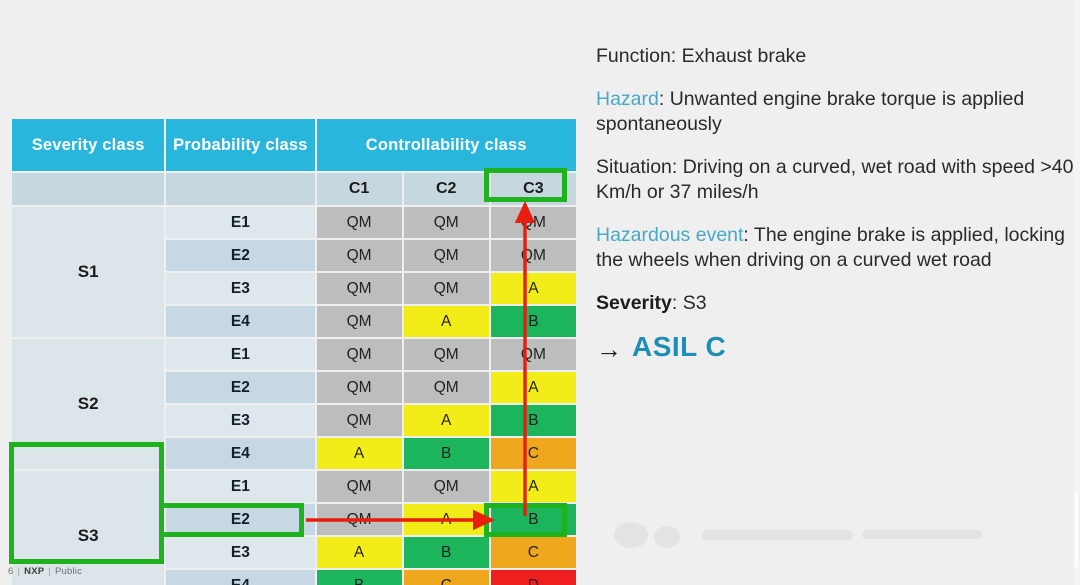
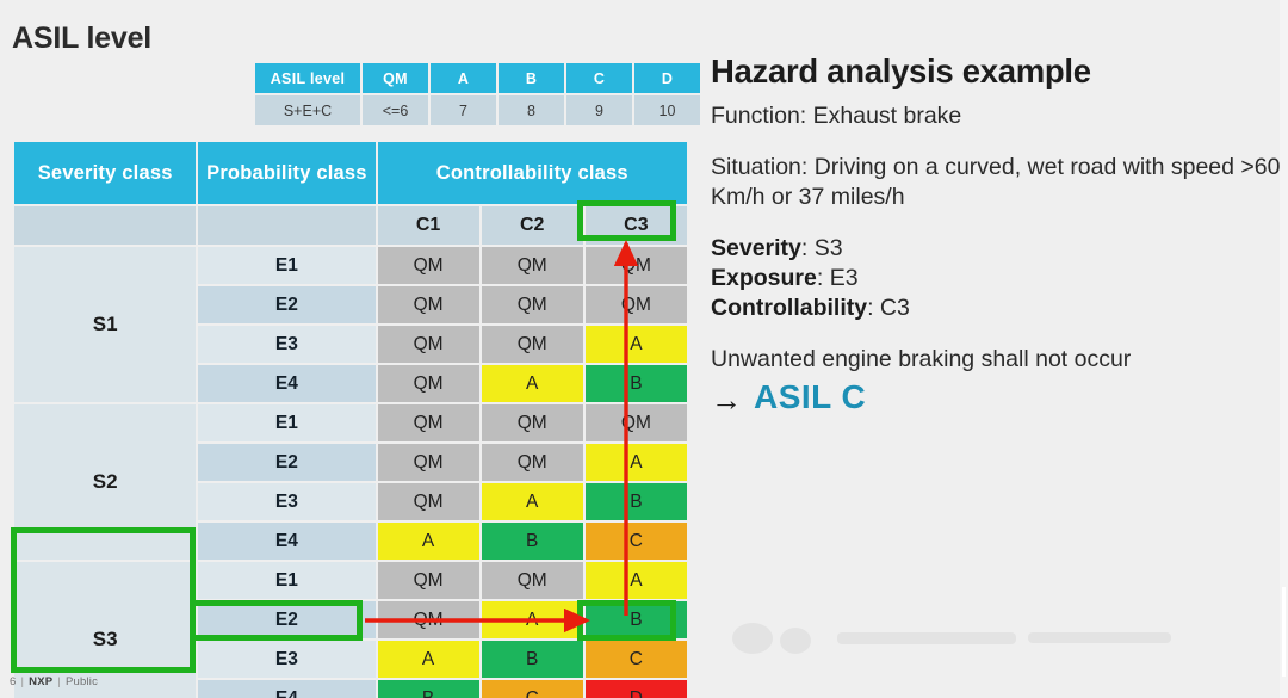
+ ASIL level
+ ASIL level	QM	A	B	C	D
+ S+E+C	<=6	7	8	9	10
  Severity class	Probability class	Controllability class
  		C1	C2	C3
  S1	E1	QM	QM	QM
  E2	QM	QM	QM
  E3	QM	QM	A
  E4	QM	A	B
  S2	E1	QM	QM	QM
  E2	QM	QM	A
  E3	QM	A	B
  E4	A	B	C
  S3	E1	QM	QM	A
  E3	A	B	C
+ Hazard analysis example
  Function: Exhaust brake
- Hazard: Unwanted engine brake torque is applied spontaneously
- Situation: Driving on a curved, wet road with speed >40 Km/h or 37 miles/h
+ Situation: Driving on a curved, wet road with speed >60 Km/h or 37 miles/h
- Hazardous event: The engine brake is applied, locking the wheels when driving on a curved wet road
  Severity: S3
+ Exposure: E3
+ Controllability: C3
+ Unwanted engine braking shall not occur
  → ASIL C
  6 | NXP | Public
